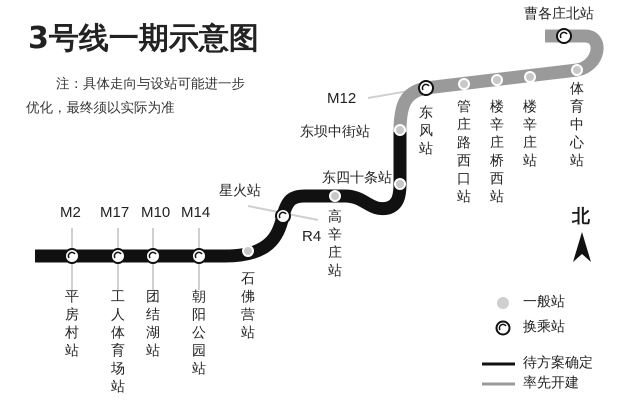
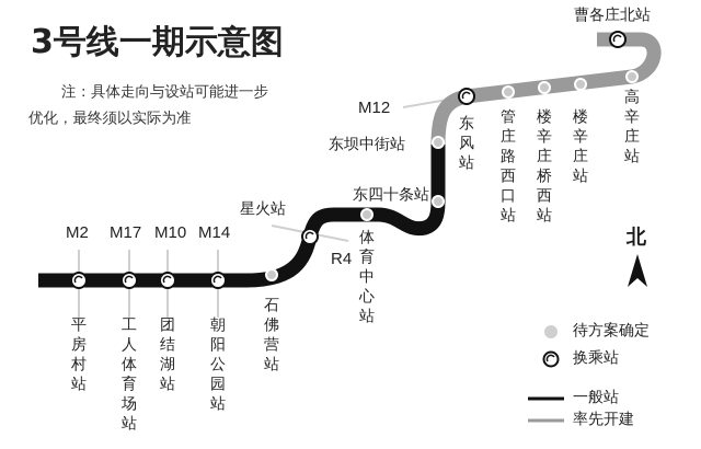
  3号线一期示意图
  注：具体走向与设站可能进一步优化，最终须以实际为准
  M2
  M17
  M10
  M14
  R4
  M12
  平房村站
  工人体育场站
  团结湖站
  朝阳公园站
  石佛营站
  星火站
- 高辛庄站
+ 体育中心站
  东四十条站
  东坝中街站
  东风站
  管庄路西口站
  楼辛庄桥西站
  楼辛庄站
- 体育中心站
+ 高辛庄站
  曹各庄北站
  北
- 一般站
+ 待方案确定
  换乘站
- 待方案确定
+ 一般站
  率先开建
